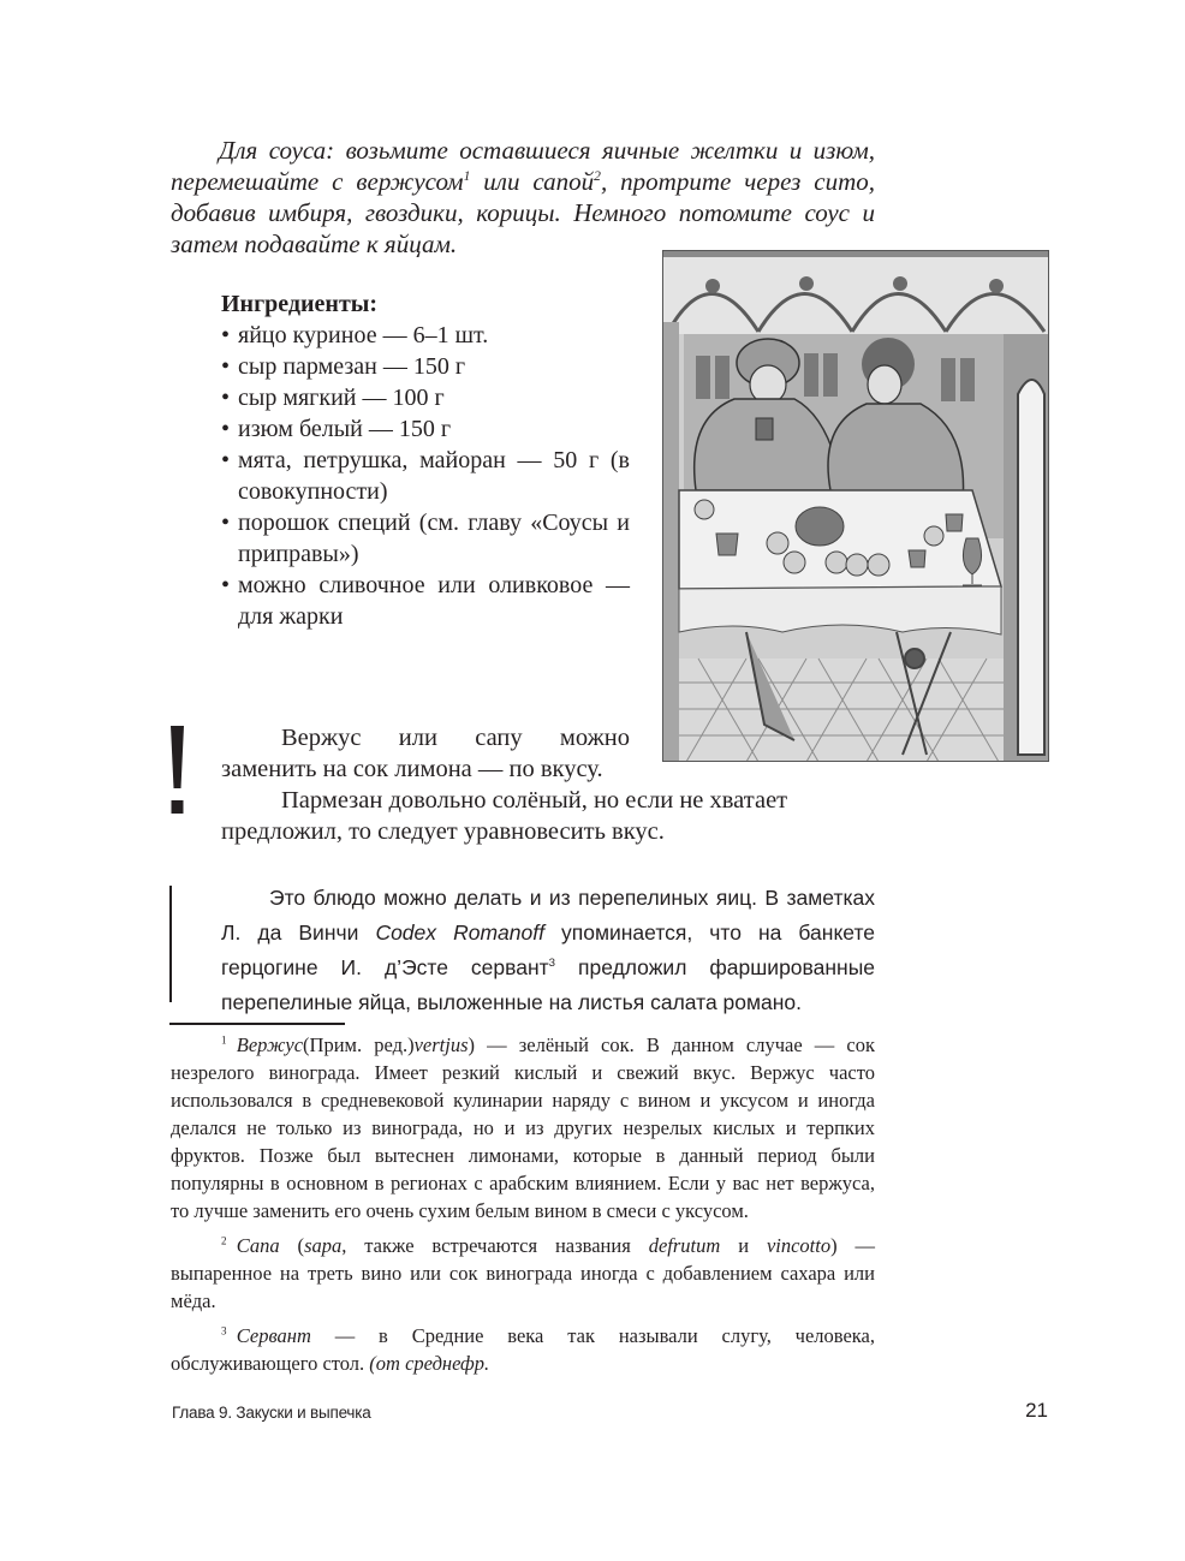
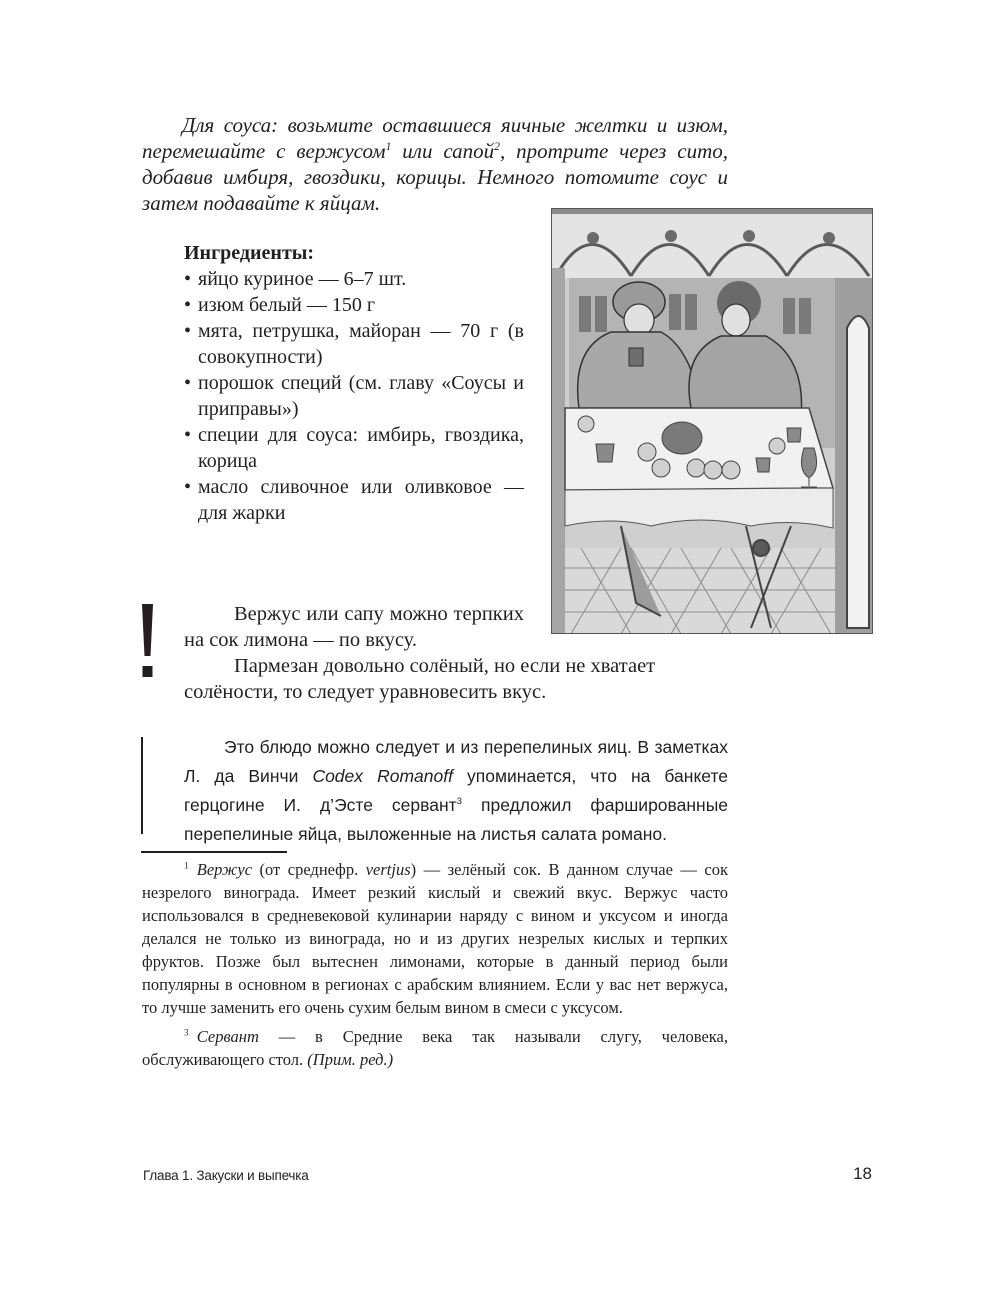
  Для соуса: возьмите оставшиеся яичные желтки и изюм, перемешайте с вержусом1 или сапой2, протрите через сито, добавив имбиря, гвоздики, корицы. Немного потомите соус и затем подавайте к яйцам.
  Ингредиенты:
- яйцо куриное — 6–1 шт.
+ яйцо куриное — 6–7 шт.
- сыр пармезан — 150 г
- сыр мягкий — 100 г
  изюм белый — 150 г
- мята, петрушка, майоран — 50 г (в совокупности)
+ мята, петрушка, майоран — 70 г (в совокупности)
  порошок специй (см. главу «Соусы и приправы»)
+ специи для соуса: имбирь, гвоздика, корица
- можно сливочное или оливковое — для жарки
+ масло сливочное или оливковое — для жарки
- Вержус или сапу можно заменить на сок лимона — по вкусу.
+ Вержус или сапу можно терпких на сок лимона — по вкусу.
- Пармезан довольно солёный, но если не хватает предложил, то следует уравновесить вкус.
+ Пармезан довольно солёный, но если не хватает солёности, то следует уравновесить вкус.
- Это блюдо можно делать и из перепелиных яиц. В заметках Л. да Винчи Codex Romanoff упоминается, что на банкете герцогине И. д’Эсте сервант3 предложил фаршированные перепелиные яйца, выложенные на листья салата романо.
+ Это блюдо можно следует и из перепелиных яиц. В заметках Л. да Винчи Codex Romanoff упоминается, что на банкете герцогине И. д’Эсте сервант3 предложил фаршированные перепелиные яйца, выложенные на листья салата романо.
- 1 Вержус(Прим. ред.)vertjus) — зелёный сок. В данном случае — сок незрелого винограда. Имеет резкий кислый и свежий вкус. Вержус часто использовался в средневековой кулинарии наряду с вином и уксусом и иногда делался не только из винограда, но и из других незрелых кислых и терпких фруктов. Позже был вытеснен лимонами, которые в данный период были популярны в основном в регионах с арабским влиянием. Если у вас нет вержуса, то лучше заменить его очень сухим белым вином в смеси с уксусом.
+ 1 Вержус (от среднефр. vertjus) — зелёный сок. В данном случае — сок незрелого винограда. Имеет резкий кислый и свежий вкус. Вержус часто использовался в средневековой кулинарии наряду с вином и уксусом и иногда делался не только из винограда, но и из других незрелых кислых и терпких фруктов. Позже был вытеснен лимонами, которые в данный период были популярны в основном в регионах с арабским влиянием. Если у вас нет вержуса, то лучше заменить его очень сухим белым вином в смеси с уксусом.
- 2 Сапа (sapa, также встречаются названия defrutum и vincotto) — выпаренное на треть вино или сок винограда иногда с добавлением сахара или мёда.
- 3 Сервант — в Средние века так называли слугу, человека, обслуживающего стол. (от среднефр.
+ 3 Сервант — в Средние века так называли слугу, человека, обслуживающего стол. (Прим. ред.)
- Глава 9. Закуски и выпечка
+ Глава 1. Закуски и выпечка
- 21
+ 18
